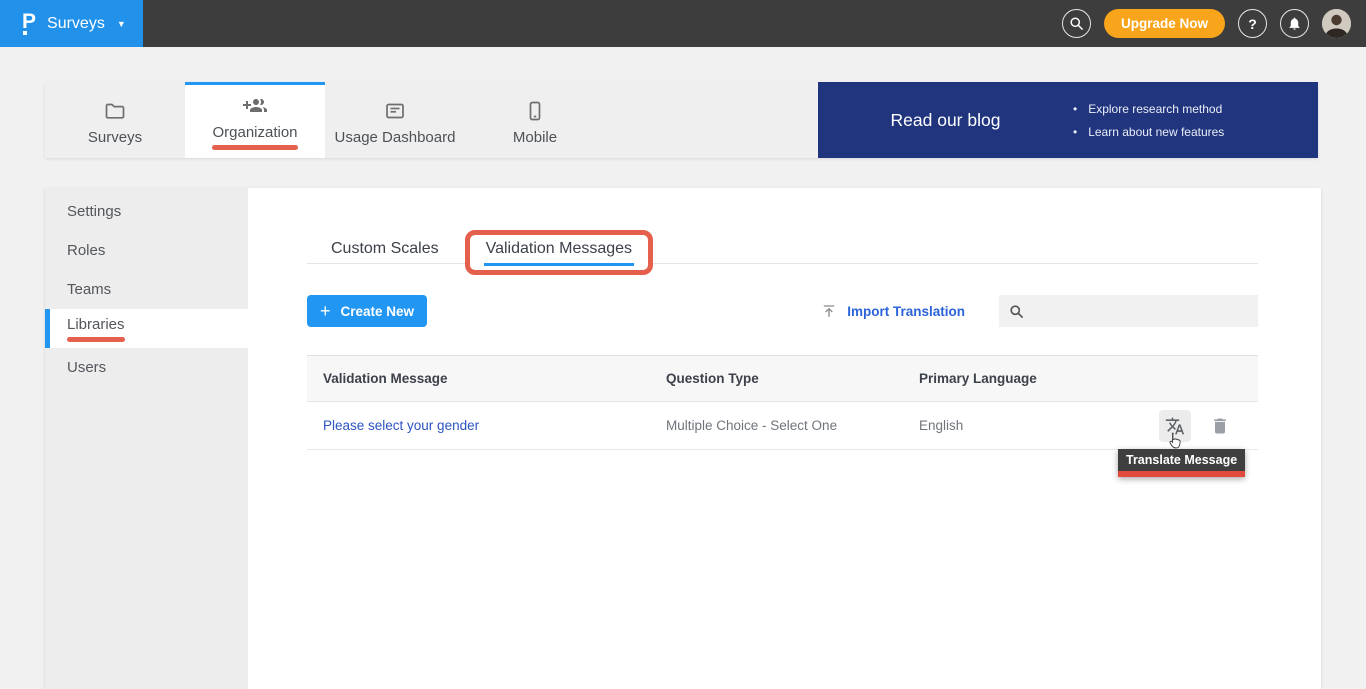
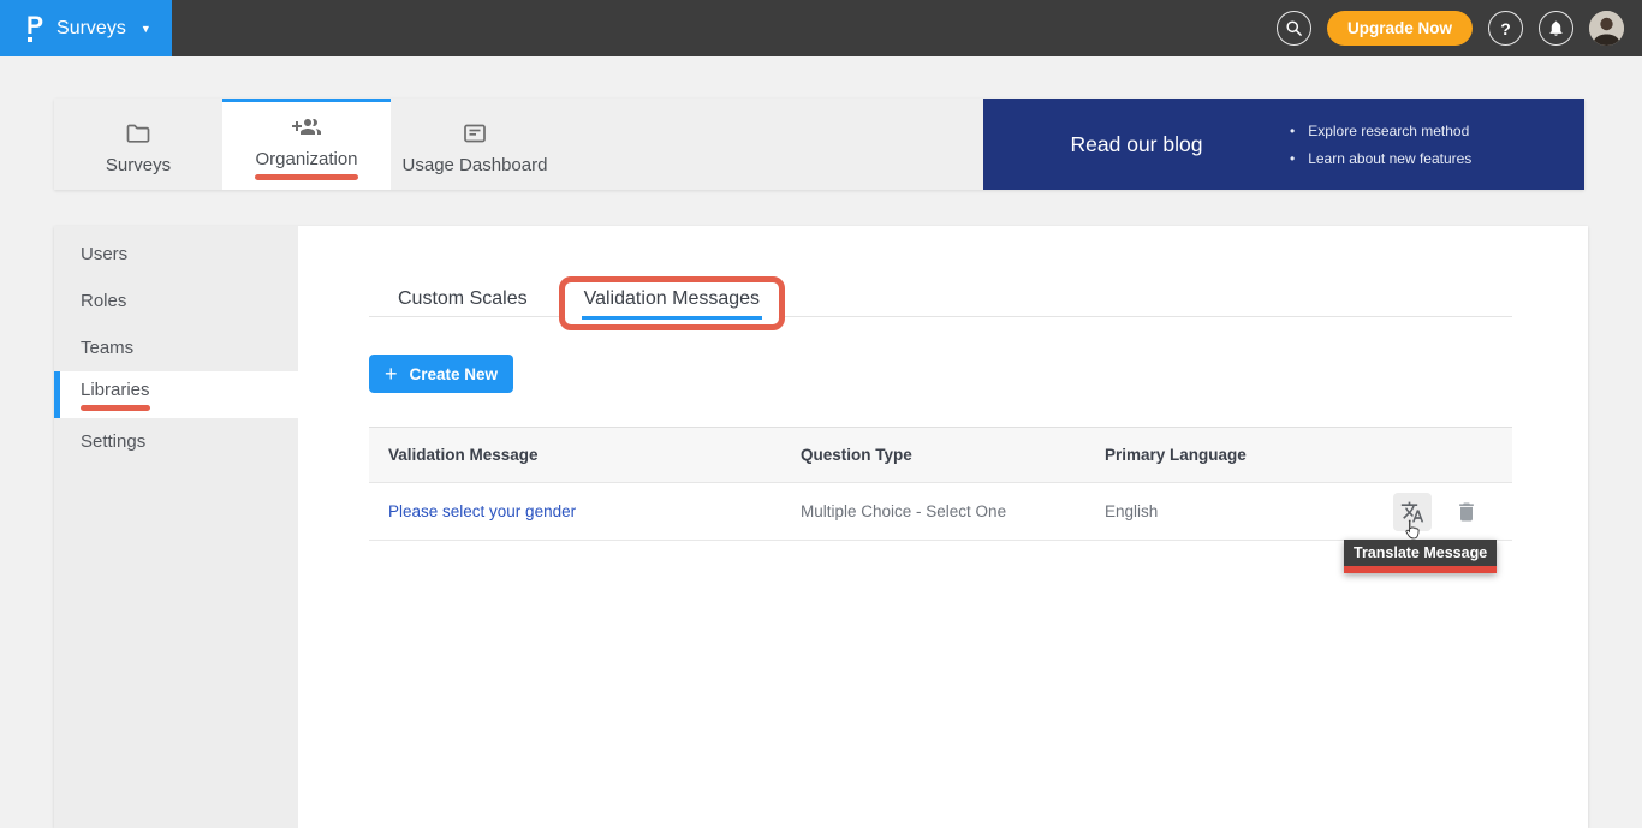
  P
  Surveys
  ▼
  Upgrade Now
  ?
  Surveys
  Organization
  Usage Dashboard
- Mobile
  Read our blog
  Explore research method
  Learn about new features
- Settings
+ Users
  Roles
  Teams
  Libraries
- Users
+ Settings
  Custom Scales
  Validation Messages
  +
  Create New
- Import Translation
  Validation Message
  Question Type
  Primary Language
  Please select your gender
  Multiple Choice - Select One
  English
  Translate Message
